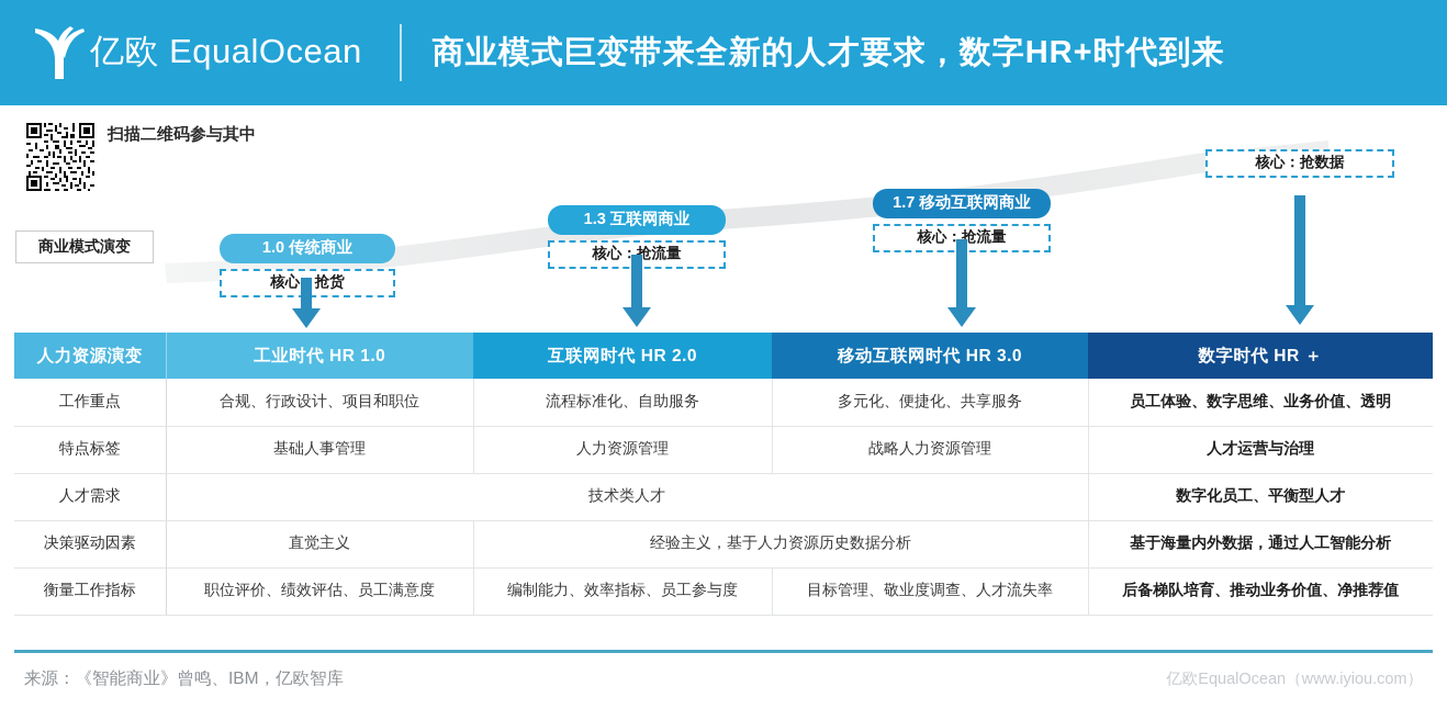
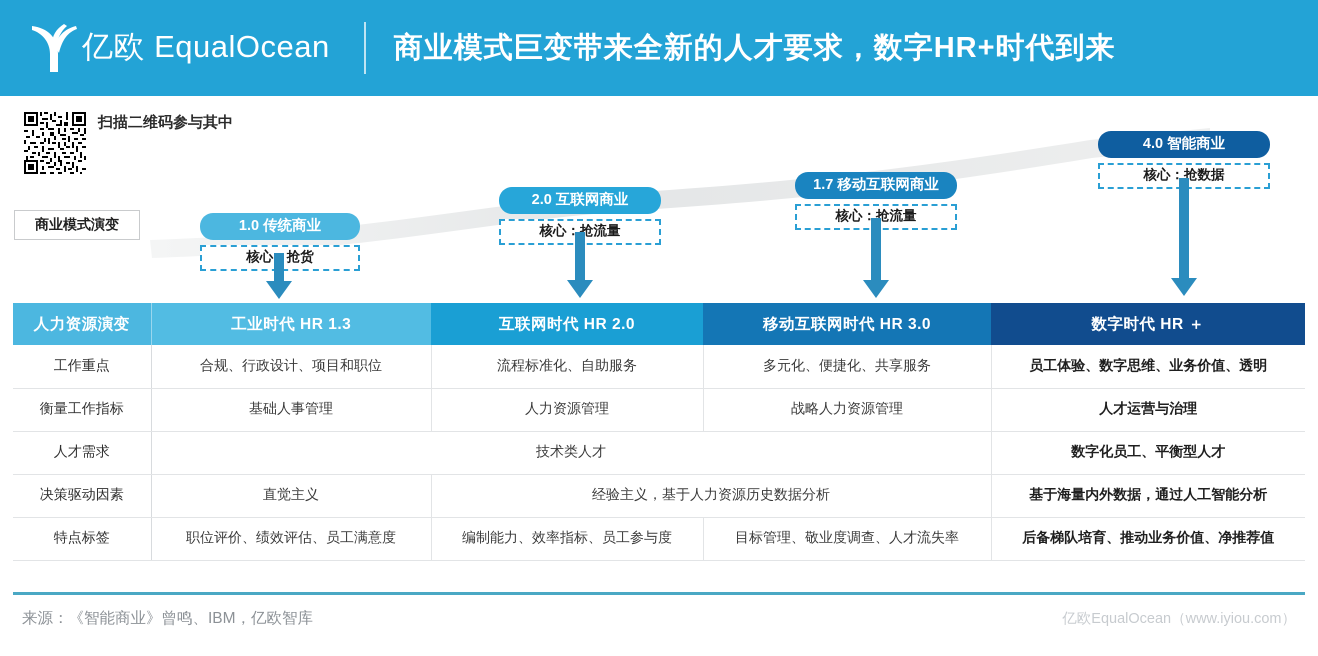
  亿欧 EqualOcean
  商业模式巨变带来全新的人才要求，数字HR+时代到来
  扫描二维码参与其中
  商业模式演变
  1.0 传统商业
  核心抢货
- 1.3 互联网商业
+ 2.0 互联网商业
  核心：抢流量
  1.7 移动互联网商业
  核心：抢流量
+ 4.0 智能商业
  核心：抢数据
- 人力资源演变	工业时代 HR 1.0	互联网时代 HR 2.0	移动互联网时代 HR 3.0	数字时代 HR ＋
+ 人力资源演变	工业时代 HR 1.3	互联网时代 HR 2.0	移动互联网时代 HR 3.0	数字时代 HR ＋
  工作重点	合规、行政设计、项目和职位	流程标准化、自助服务	多元化、便捷化、共享服务	员工体验、数字思维、业务价值、透明
- 特点标签	基础人事管理	人力资源管理	战略人力资源管理	人才运营与治理
+ 衡量工作指标	基础人事管理	人力资源管理	战略人力资源管理	人才运营与治理
  人才需求	技术类人才	数字化员工、平衡型人才
  决策驱动因素	直觉主义	经验主义，基于人力资源历史数据分析	基于海量内外数据，通过人工智能分析
- 衡量工作指标	职位评价、绩效评估、员工满意度	编制能力、效率指标、员工参与度	目标管理、敬业度调查、人才流失率	后备梯队培育、推动业务价值、净推荐值
+ 特点标签	职位评价、绩效评估、员工满意度	编制能力、效率指标、员工参与度	目标管理、敬业度调查、人才流失率	后备梯队培育、推动业务价值、净推荐值
  来源：《智能商业》曾鸣、IBM，亿欧智库
  亿欧EqualOcean（www.iyiou.com）
